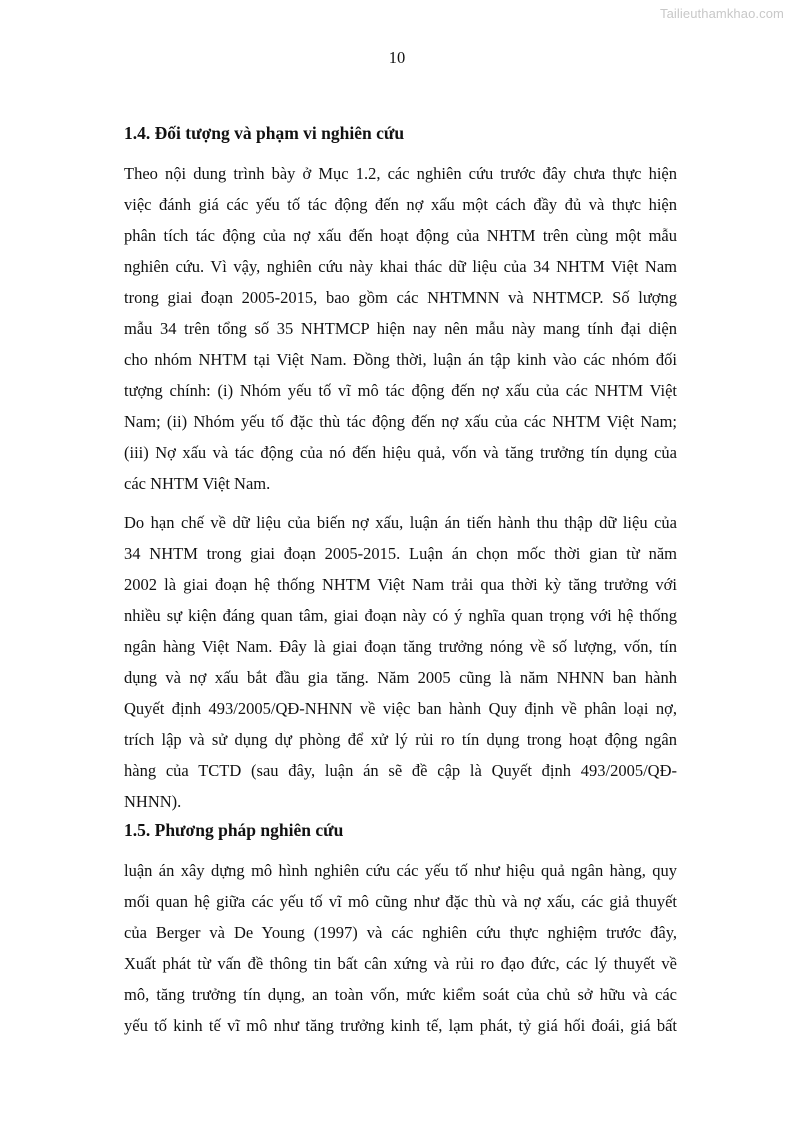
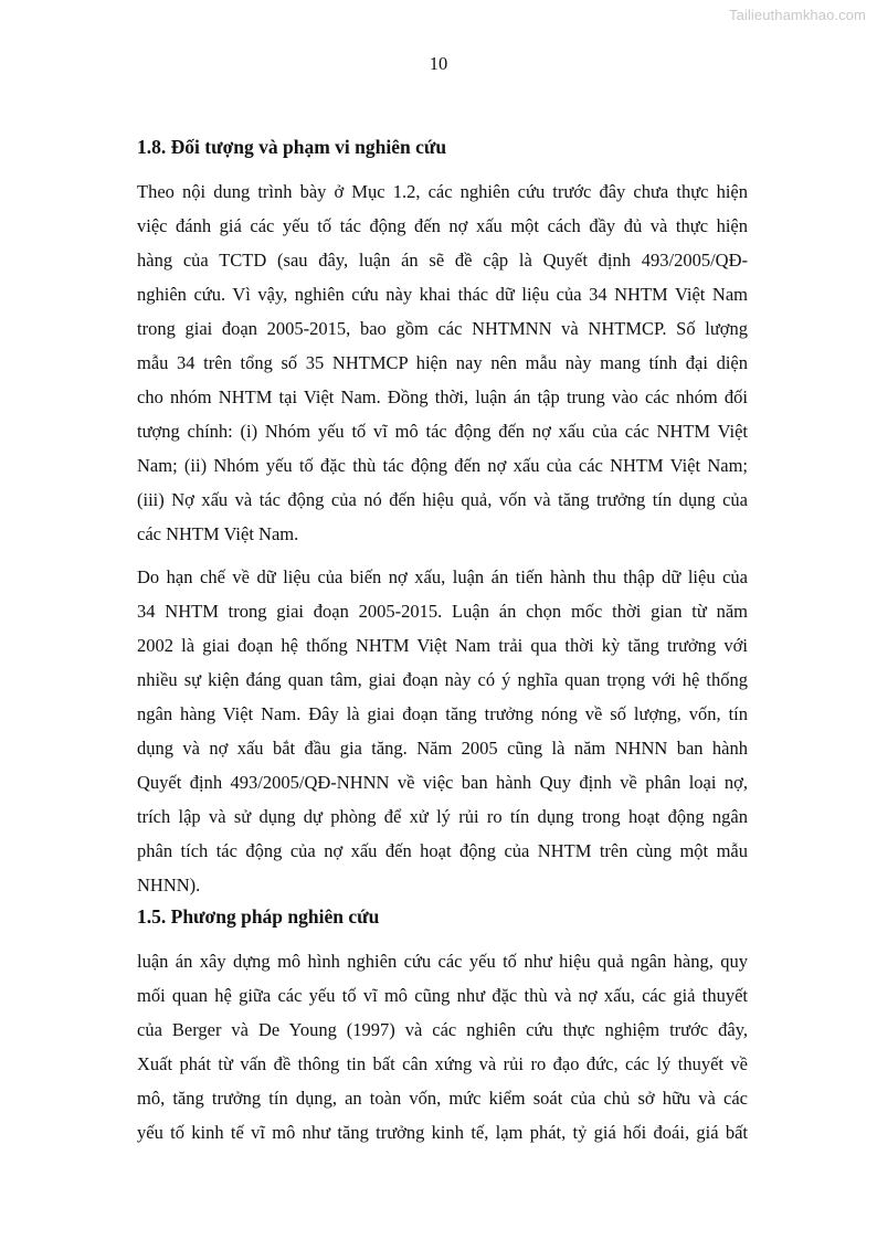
  Tailieuthamkhao.com
  10
- 1.4. Đối tượng và phạm vi nghiên cứu
+ 1.8. Đối tượng và phạm vi nghiên cứu
  Theo nội dung trình bày ở Mục 1.2, các nghiên cứu trước đây chưa thực hiện
  việc đánh giá các yếu tố tác động đến nợ xấu một cách đầy đủ và thực hiện
- phân tích tác động của nợ xấu đến hoạt động của NHTM trên cùng một mẫu
+ hàng của TCTD (sau đây, luận án sẽ đề cập là Quyết định 493/2005/QĐ-
  nghiên cứu. Vì vậy, nghiên cứu này khai thác dữ liệu của 34 NHTM Việt Nam
  trong giai đoạn 2005-2015, bao gồm các NHTMNN và NHTMCP. Số lượng
  mẫu 34 trên tổng số 35 NHTMCP hiện nay nên mẫu này mang tính đại diện
- cho nhóm NHTM tại Việt Nam. Đồng thời, luận án tập kinh vào các nhóm đối
+ cho nhóm NHTM tại Việt Nam. Đồng thời, luận án tập trung vào các nhóm đối
  tượng chính: (i) Nhóm yếu tố vĩ mô tác động đến nợ xấu của các NHTM Việt
  Nam; (ii) Nhóm yếu tố đặc thù tác động đến nợ xấu của các NHTM Việt Nam;
  (iii) Nợ xấu và tác động của nó đến hiệu quả, vốn và tăng trưởng tín dụng của
  các NHTM Việt Nam.
  Do hạn chế về dữ liệu của biến nợ xấu, luận án tiến hành thu thập dữ liệu của
  34 NHTM trong giai đoạn 2005-2015. Luận án chọn mốc thời gian từ năm
  2002 là giai đoạn hệ thống NHTM Việt Nam trải qua thời kỳ tăng trưởng với
  nhiều sự kiện đáng quan tâm, giai đoạn này có ý nghĩa quan trọng với hệ thống
  ngân hàng Việt Nam. Đây là giai đoạn tăng trưởng nóng về số lượng, vốn, tín
  dụng và nợ xấu bắt đầu gia tăng. Năm 2005 cũng là năm NHNN ban hành
  Quyết định 493/2005/QĐ-NHNN về việc ban hành Quy định về phân loại nợ,
  trích lập và sử dụng dự phòng để xử lý rủi ro tín dụng trong hoạt động ngân
- hàng của TCTD (sau đây, luận án sẽ đề cập là Quyết định 493/2005/QĐ-
+ phân tích tác động của nợ xấu đến hoạt động của NHTM trên cùng một mẫu
  NHNN).
  1.5. Phương pháp nghiên cứu
  luận án xây dựng mô hình nghiên cứu các yếu tố như hiệu quả ngân hàng, quy
  mối quan hệ giữa các yếu tố vĩ mô cũng như đặc thù và nợ xấu, các giả thuyết
  của Berger và De Young (1997) và các nghiên cứu thực nghiệm trước đây,
  Xuất phát từ vấn đề thông tin bất cân xứng và rủi ro đạo đức, các lý thuyết về
  mô, tăng trưởng tín dụng, an toàn vốn, mức kiểm soát của chủ sở hữu và các
  yếu tố kinh tế vĩ mô như tăng trưởng kinh tế, lạm phát, tỷ giá hối đoái, giá bất
